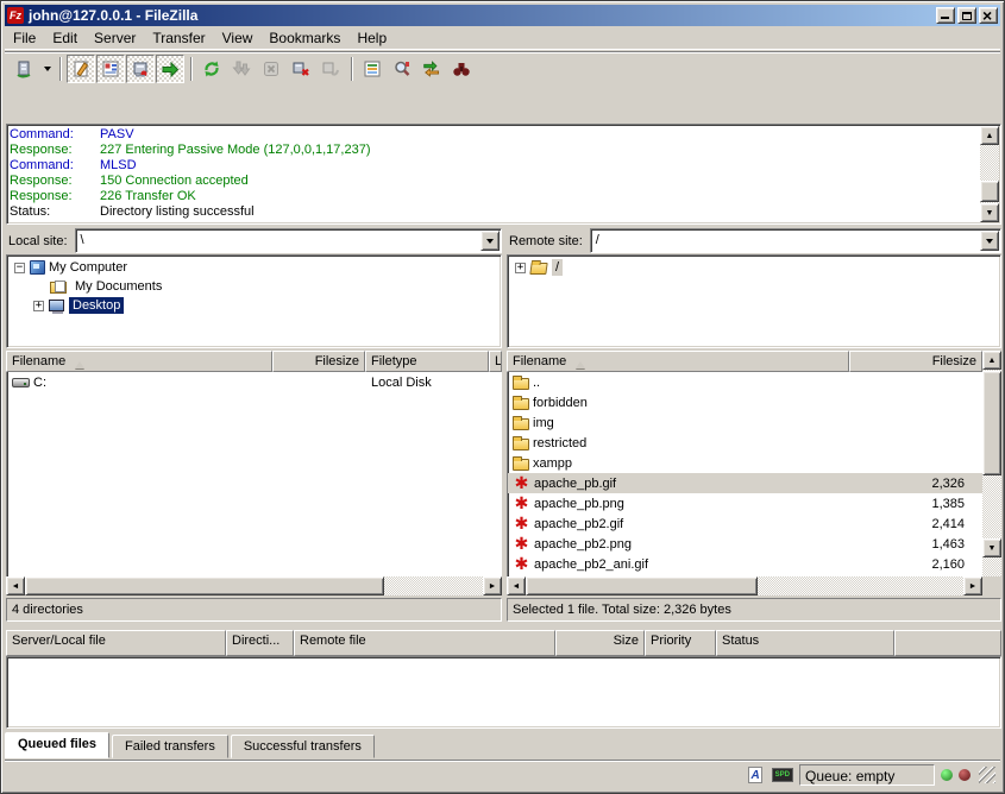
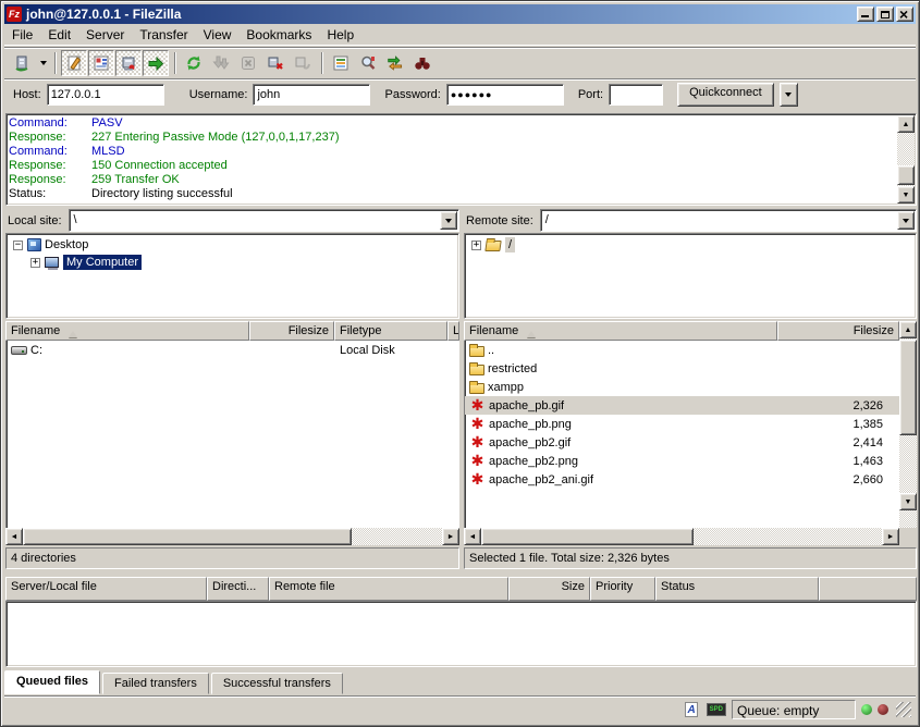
  Fz
  john@127.0.0.1 - FileZilla
  File
  Edit
  Server
  Transfer
  View
  Bookmarks
  Help
+ Host:
+ 127.0.0.1
+ Username:
+ john
+ Password:
+ ●●●●●●
+ Port:
+ Quickconnect
  Command:
  PASV
  Response:
  227 Entering Passive Mode (127,0,0,1,17,237)
  Command:
  MLSD
  Response:
  150 Connection accepted
  Response:
- 226 Transfer OK
+ 259 Transfer OK
  Status:
  Directory listing successful
  Local site:
  \
- My Computer
+ Desktop
- My Documents
- Desktop
+ My Computer
  Filename
  Filesize
  Filetype
  L
  C:
  Local Disk
  4 directories
  Remote site:
  /
  /
  Filename
  Filesize
  ..
- forbidden
- img
  restricted
  xampp
  apache_pb.gif
  2,326
  apache_pb.png
  1,385
  apache_pb2.gif
  2,414
  apache_pb2.png
  1,463
  apache_pb2_ani.gif
- 2,160
+ 2,660
  Selected 1 file. Total size: 2,326 bytes
  Server/Local file
  Directi...
  Remote file
  Size
  Priority
  Status
  Queued files
  Failed transfers
  Successful transfers
  A
  Queue: empty
